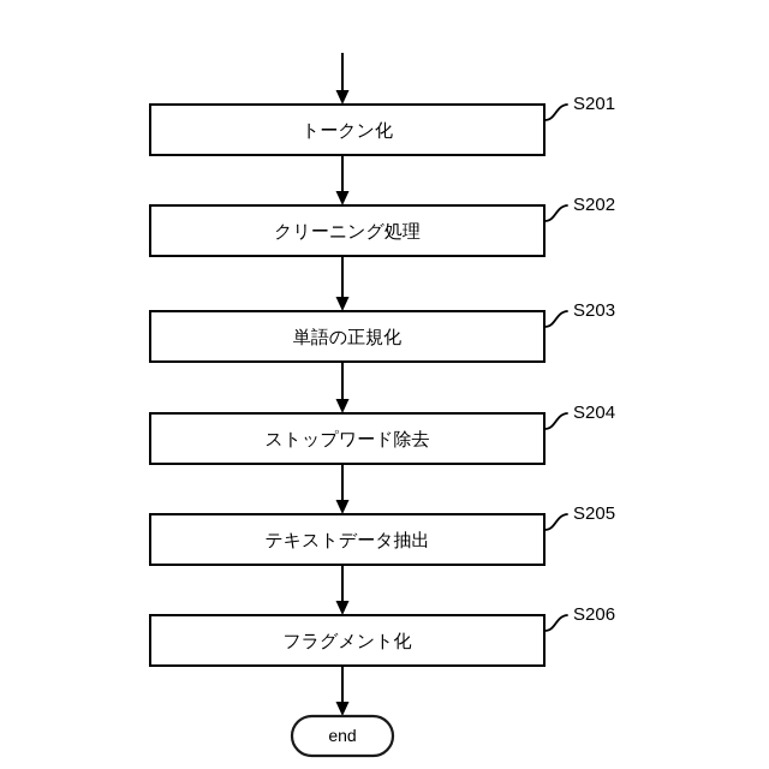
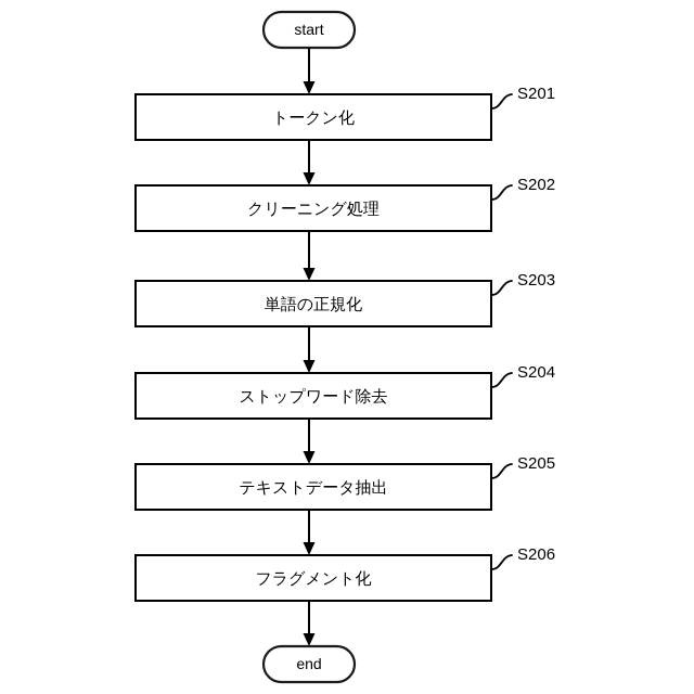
+ start
  トークン化
  S201
  クリーニング処理
  S202
  単語の正規化
  S203
  ストップワード除去
  S204
  テキストデータ抽出
  S205
  フラグメント化
  S206
  end
